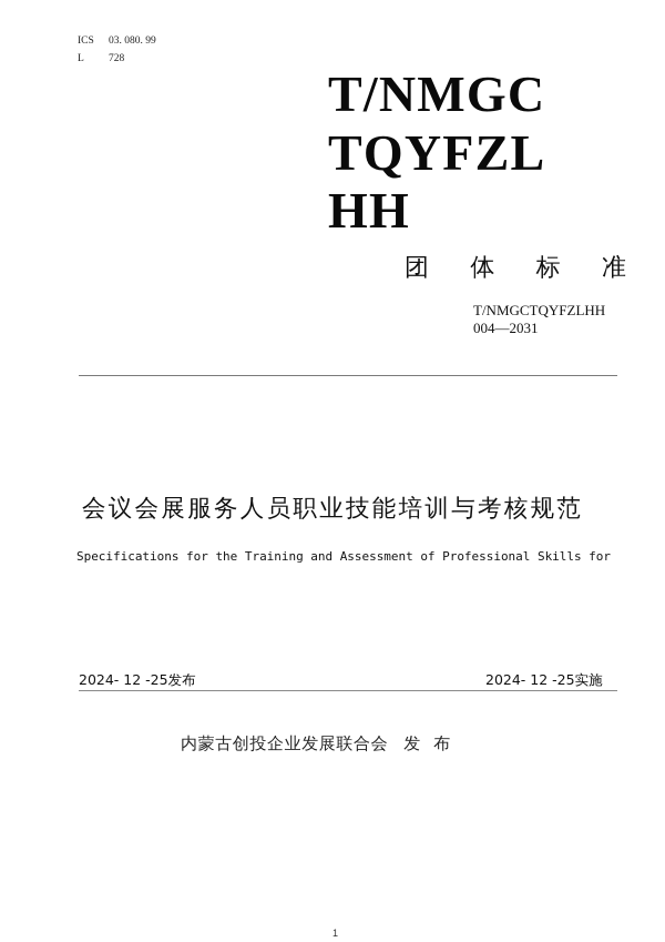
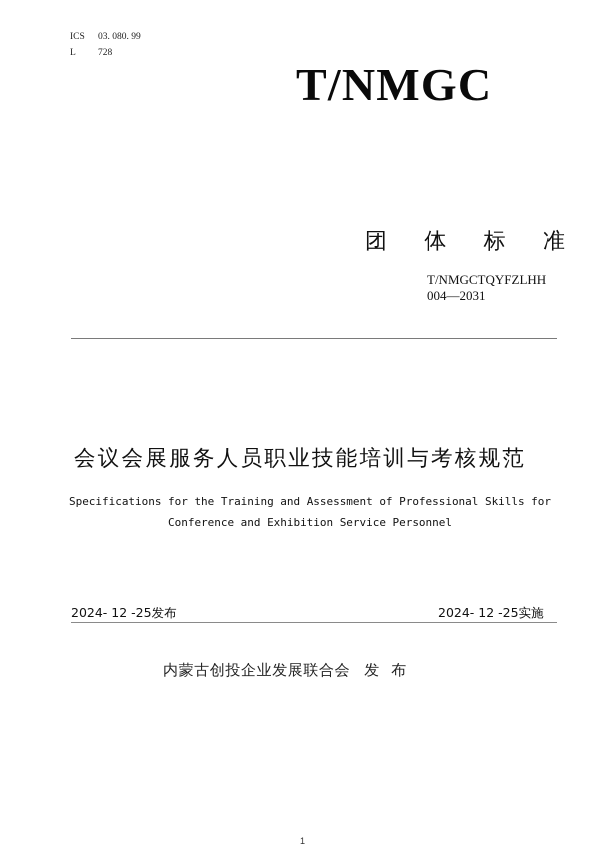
  ICS
  03. 080. 99
  L
  728
  T/NMGC
- TQYFZL
- HH
  团
  体
  标
  准
  T/NMGCTQYFZLHH
  004—2031
  会议会展服务人员职业技能培训与考核规范
  Specifications for the Training and Assessment of Professional Skills for
+ Conference and Exhibition Service Personnel
  2024- 12 -25发布
  2024- 12 -25实施
  内蒙古创投企业发展联合会 发布
  1
